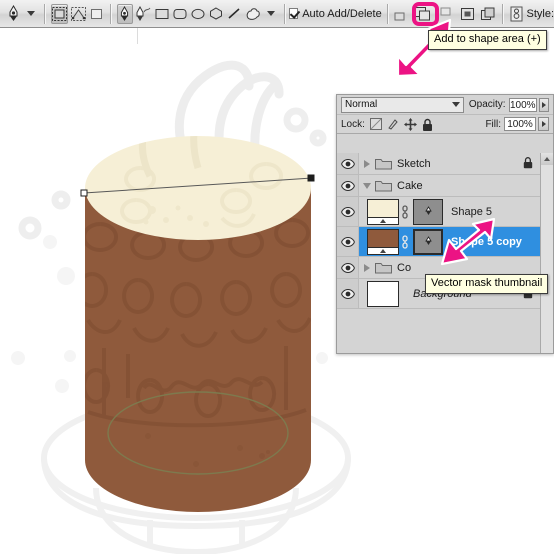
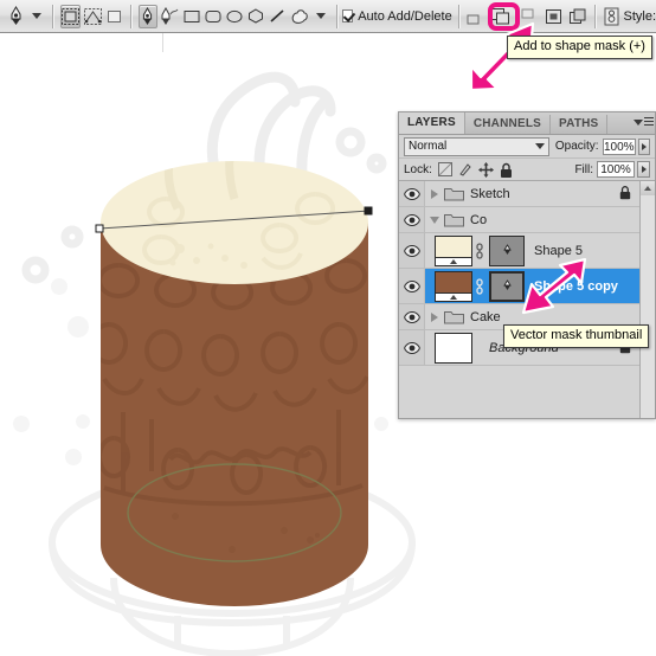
  Auto Add/Delete
  Style:
+ LAYERS
+ CHANNELS
+ PATHS
  Normal
  Opacity:
  100%
  Lock:
  Fill:
  100%
  Sketch
- Cake
+ Co
  Shape 5
  She 5 copy
- Co
+ Cake
- Add to shape area (+)
+ Add to shape mask (+)
  Vector mask thumbnail
